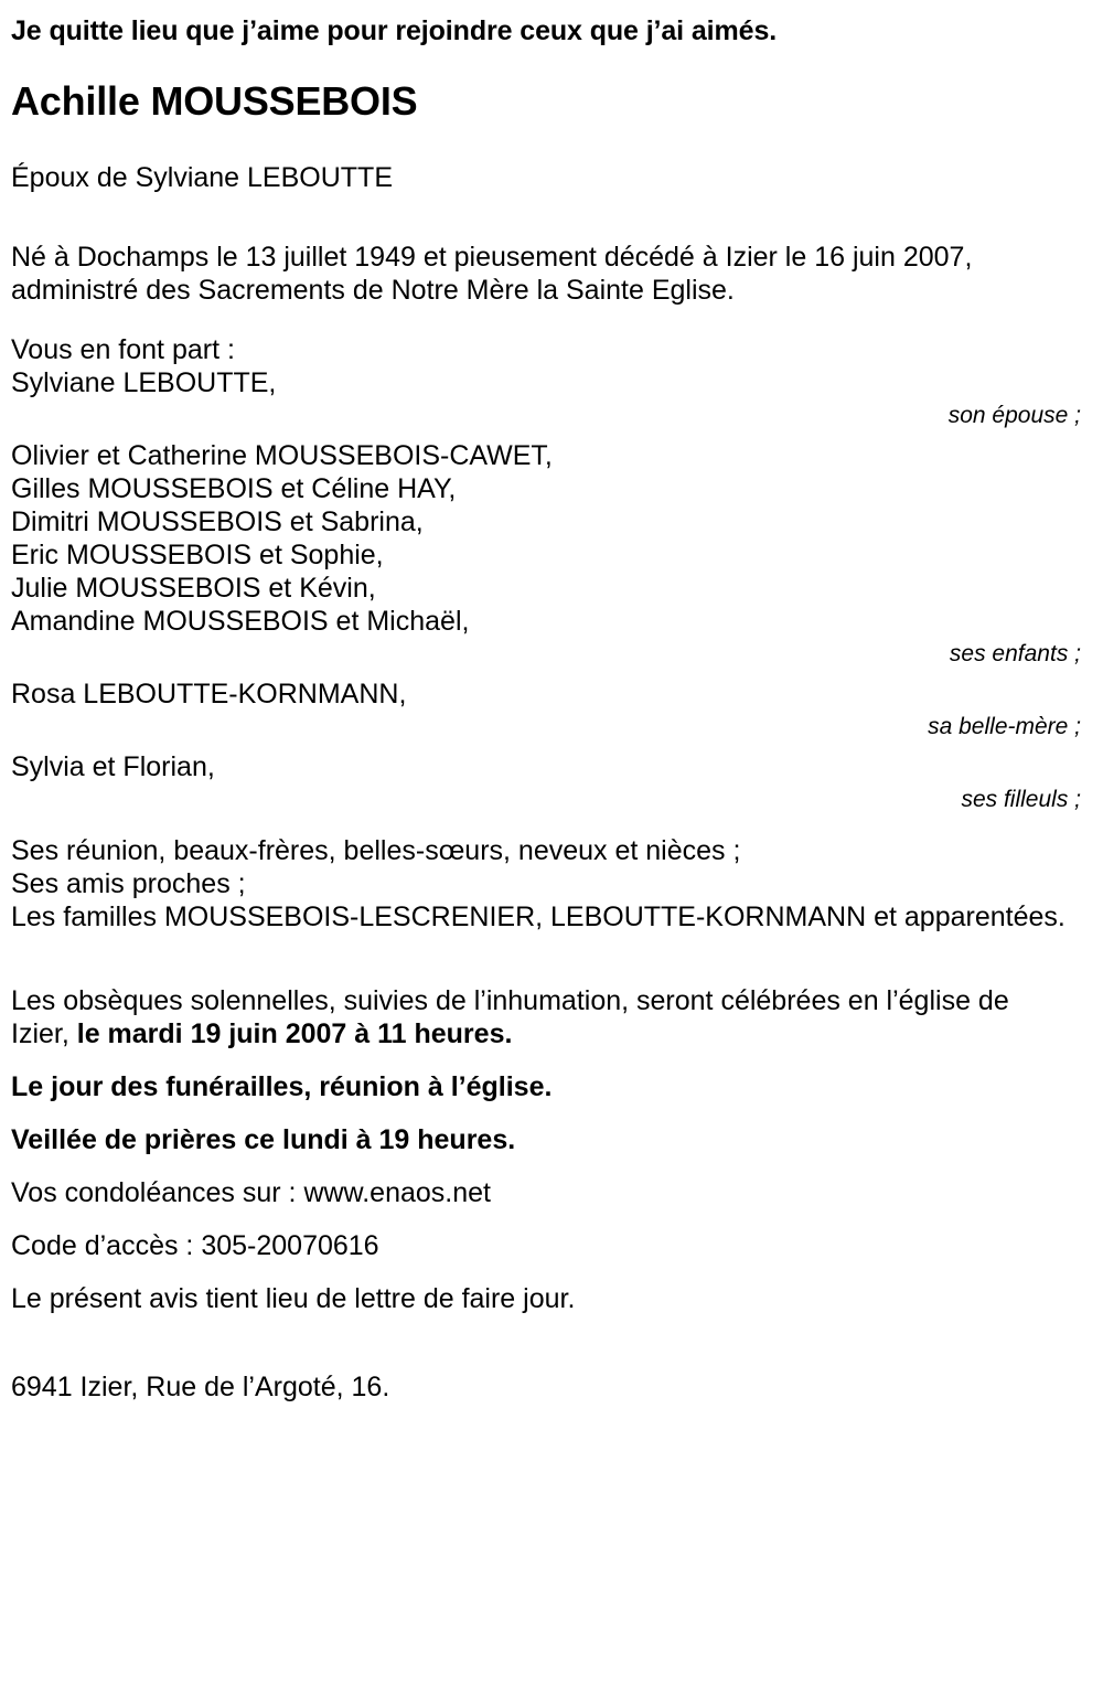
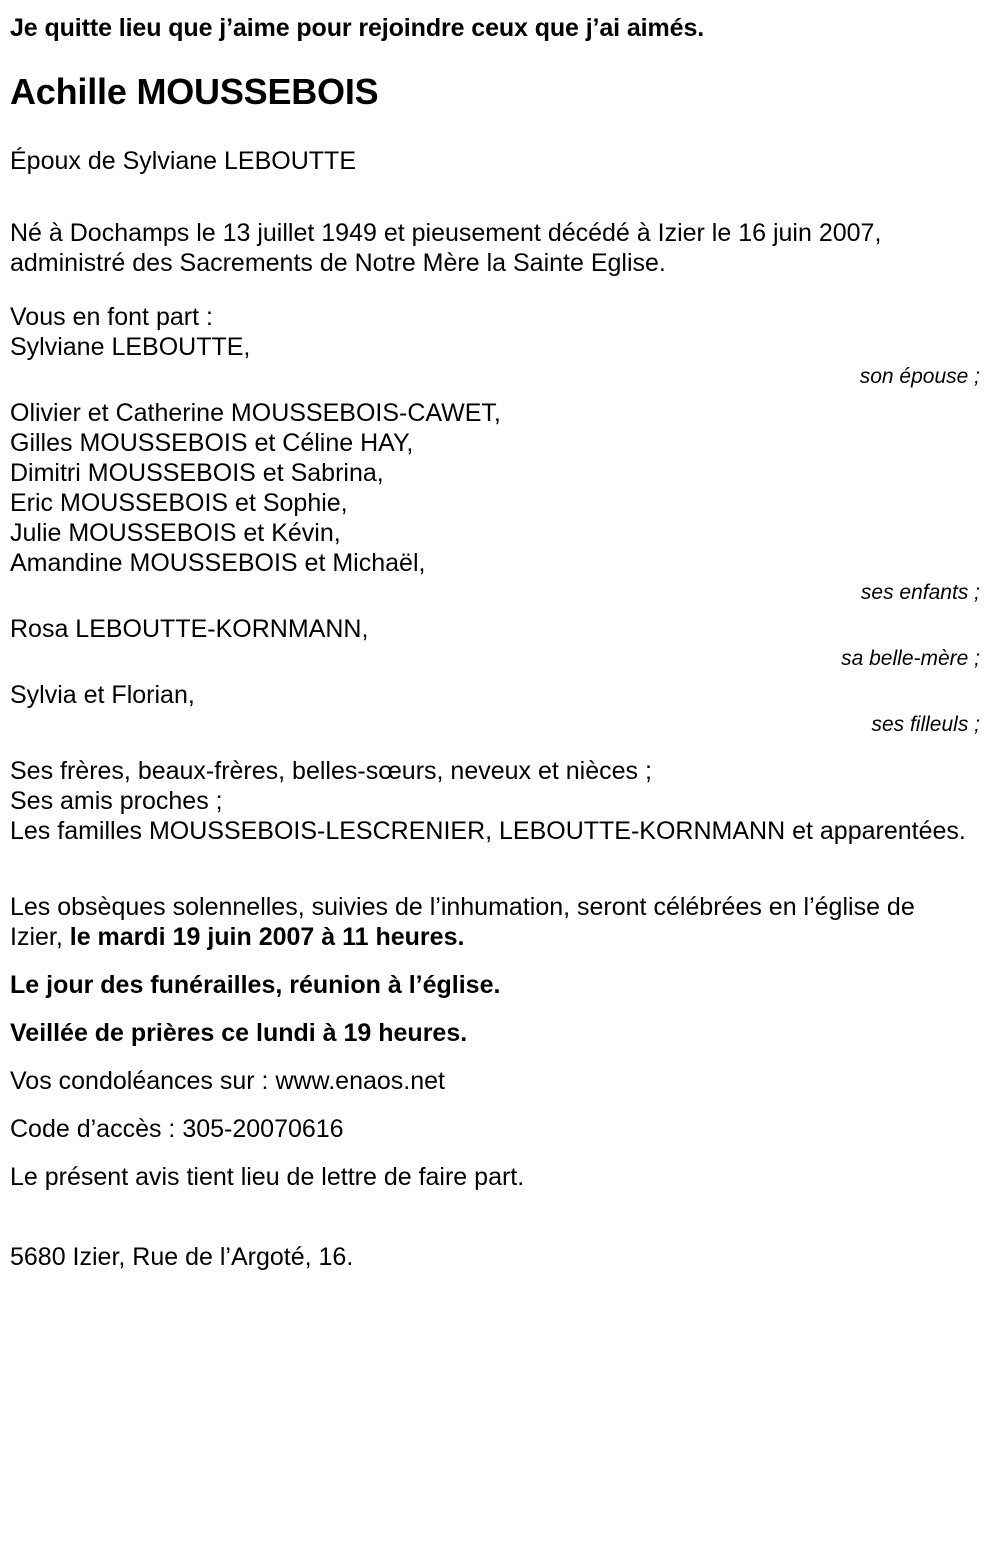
  Je quitte lieu que j’aime pour rejoindre ceux que j’ai aimés.
  Achille MOUSSEBOIS
  Époux de Sylviane LEBOUTTE
  Né à Dochamps le 13 juillet 1949 et pieusement décédé à Izier le 16 juin 2007, administré des Sacrements de Notre Mère la Sainte Eglise.
  Vous en font part :
  Sylviane LEBOUTTE,
  son épouse ;
  Olivier et Catherine MOUSSEBOIS-CAWET,
  Gilles MOUSSEBOIS et Céline HAY,
  Dimitri MOUSSEBOIS et Sabrina,
  Eric MOUSSEBOIS et Sophie,
  Julie MOUSSEBOIS et Kévin,
  Amandine MOUSSEBOIS et Michaël,
  ses enfants ;
  Rosa LEBOUTTE-KORNMANN,
  sa belle-mère ;
  Sylvia et Florian,
  ses filleuls ;
- Ses réunion, beaux-frères, belles-sœurs, neveux et nièces ;
+ Ses frères, beaux-frères, belles-sœurs, neveux et nièces ;
  Ses amis proches ;
  Les familles MOUSSEBOIS-LESCRENIER, LEBOUTTE-KORNMANN et apparentées.
  Les obsèques solennelles, suivies de l’inhumation, seront célébrées en l’église de Izier, le mardi 19 juin 2007 à 11 heures.
  Le jour des funérailles, réunion à l’église.
  Veillée de prières ce lundi à 19 heures.
  Vos condoléances sur : www.enaos.net
  Code d’accès : 305-20070616
- Le présent avis tient lieu de lettre de faire jour.
+ Le présent avis tient lieu de lettre de faire part.
- 6941 Izier, Rue de l’Argoté, 16.
+ 5680 Izier, Rue de l’Argoté, 16.
